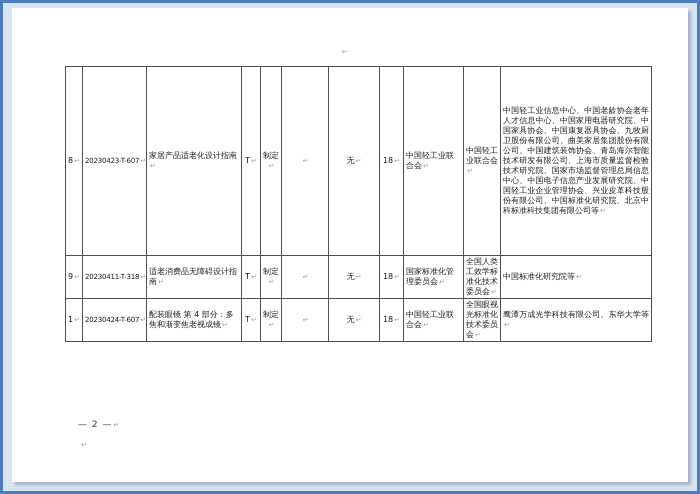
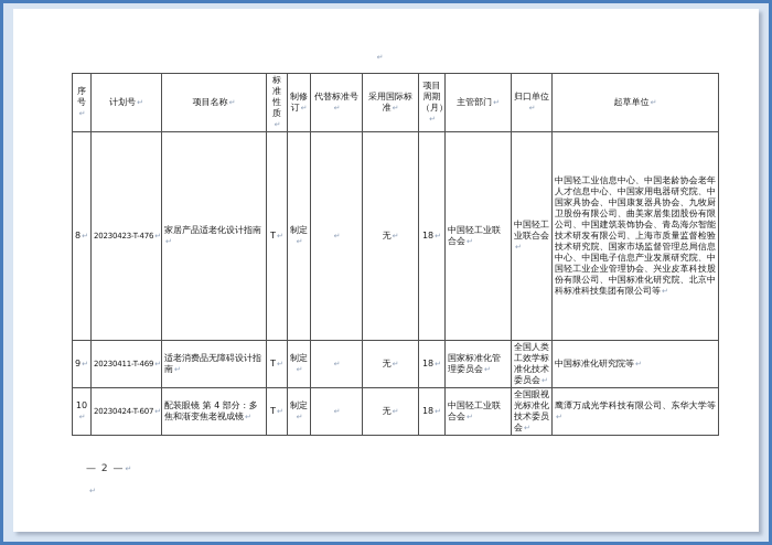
  ↵
+ 序号↵	计划号 ↵	项目名称 ↵	标准性质↵	制修订 ↵	代替标准号↵	采用国际标准 ↵	项目周期（月）↵	主管部门 ↵	归口单位↵	起草单位 ↵
- 8 ↵	20230423-T-607 ↵	家居产品适老化设计指南↵	T ↵	制定↵	↵	无 ↵	18 ↵	中国轻工业联合会 ↵	中国轻工业联合会↵	中国轻工业信息中心、中国老龄协会老年人才信息中心、中国家用电器研究院、中国家具协会、中国康复器具协会、九牧厨卫股份有限公司、曲美家居集团股份有限公司、中国建筑装饰协会、青岛海尔智能技术研发有限公司、上海市质量监督检验技术研究院、国家市场监督管理总局信息中心、中国电子信息产业发展研究院、中国轻工业企业管理协会、兴业皮革科技股份有限公司、中国标准化研究院、北京中科标准科技集团有限公司等 ↵
+ 8 ↵	20230423-T-476 ↵	家居产品适老化设计指南↵	T ↵	制定↵	↵	无 ↵	18 ↵	中国轻工业联合会 ↵	中国轻工业联合会↵	中国轻工业信息中心、中国老龄协会老年人才信息中心、中国家用电器研究院、中国家具协会、中国康复器具协会、九牧厨卫股份有限公司、曲美家居集团股份有限公司、中国建筑装饰协会、青岛海尔智能技术研发有限公司、上海市质量监督检验技术研究院、国家市场监督管理总局信息中心、中国电子信息产业发展研究院、中国轻工业企业管理协会、兴业皮革科技股份有限公司、中国标准化研究院、北京中科标准科技集团有限公司等 ↵
- 9 ↵	20230411-T-318 ↵	适老消费品无障碍设计指南 ↵	T ↵	制定↵	↵	无 ↵	18 ↵	国家标准化管理委员会 ↵	全国人类工效学标准化技术委员会 ↵	中国标准化研究院等 ↵
+ 9 ↵	20230411-T-469 ↵	适老消费品无障碍设计指南 ↵	T ↵	制定↵	↵	无 ↵	18 ↵	国家标准化管理委员会 ↵	全国人类工效学标准化技术委员会 ↵	中国标准化研究院等 ↵
- 1 ↵	20230424-T-607 ↵	配装眼镜 第 4 部分：多焦和渐变焦老视成镜 ↵	T ↵	制定↵	↵	无 ↵	18 ↵	中国轻工业联合会 ↵	全国眼视光标准化技术委员会 ↵	鹰潭万成光学科技有限公司、东华大学等↵
+ 10↵	20230424-T-607 ↵	配装眼镜 第 4 部分：多焦和渐变焦老视成镜 ↵	T ↵	制定↵	↵	无 ↵	18 ↵	中国轻工业联合会 ↵	全国眼视光标准化技术委员会 ↵	鹰潭万成光学科技有限公司、东华大学等↵
  — 2 — ↵
  ↵
